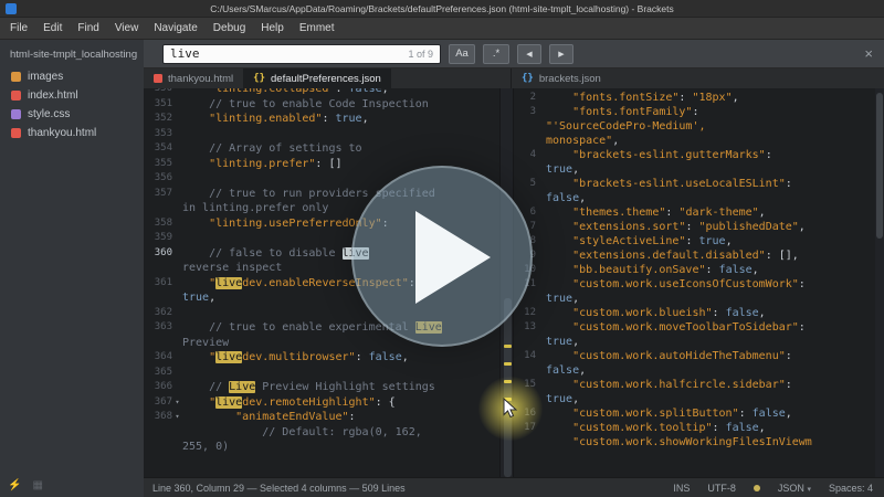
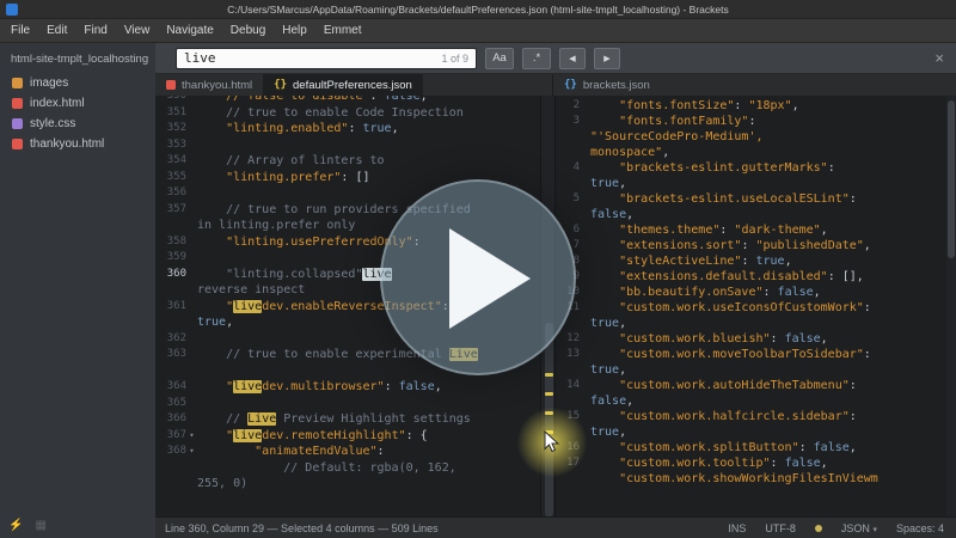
  C:/Users/SMarcus/AppData/Roaming/Brackets/defaultPreferences.json (html-site-tmplt_localhosting) - Brackets
  File
  Edit
  Find
  View
  Navigate
  Debug
  Help
  Emmet
  html-site-tmplt_localhosting
  images
  index.html
  style.css
  thankyou.html
  ⚡
  ▦
  live
  1 of 9
  Aa
  .*
  ×
  thankyou.html
  {}
  defaultPreferences.json
  {}
  brackets.json
  350
- "linting.collapsed": false,
+ // false to disable : false,
  351
  // true to enable Code Inspection
  352
  "linting.enabled": true,
  353
  354
- // Array of settings to
+ // Array of linters to
  355
  "linting.prefer": []
  356
  357
  // true to run providers specified
  in linting.prefer only
  358
  "linting.usePreferredOnly":
  359
  360
- // false to disable live
+ "linting.collapsed"live
  reverse inspect
  361
  "livedev.enableReverseInspect":
  true,
  362
  363
  // true to enable experimental Live
- Preview
  364
  "livedev.multibrowser": false,
  365
  366
  // Live Preview Highlight settings
  367
  ▾
  "livedev.remoteHighlight": {
  368
  ▾
  "animateEndValue":
  // Default: rgba(0, 162,
  255, 0)
  2
  "fonts.fontSize": "18px",
  3
  "fonts.fontFamily":
  "'SourceCodePro-Medium',
  monospace",
  4
  "brackets-eslint.gutterMarks":
  true,
  5
  "brackets-eslint.useLocalESLint":
  false,
  6
  "themes.theme": "dark-theme",
  7
  "extensions.sort": "publishedDate",
  8
  "styleActiveLine": true,
  9
  "extensions.default.disabled": [],
  10
  "bb.beautify.onSave": false,
  11
  "custom.work.useIconsOfCustomWork":
  true,
  12
  "custom.work.blueish": false,
  13
  "custom.work.moveToolbarToSidebar":
  true,
  14
  "custom.work.autoHideTheTabmenu":
  false,
  "custom.work.halfcircle.sidebar":
  true,
  "custom.work.splitButton": false,
  "custom.work.tooltip": false,
  "custom.work.showWorkingFilesInViewm
  Line 360, Column 29 — Selected 4 columns — 509 Lines
  INS
  UTF-8
  JSON
  Spaces: 4
